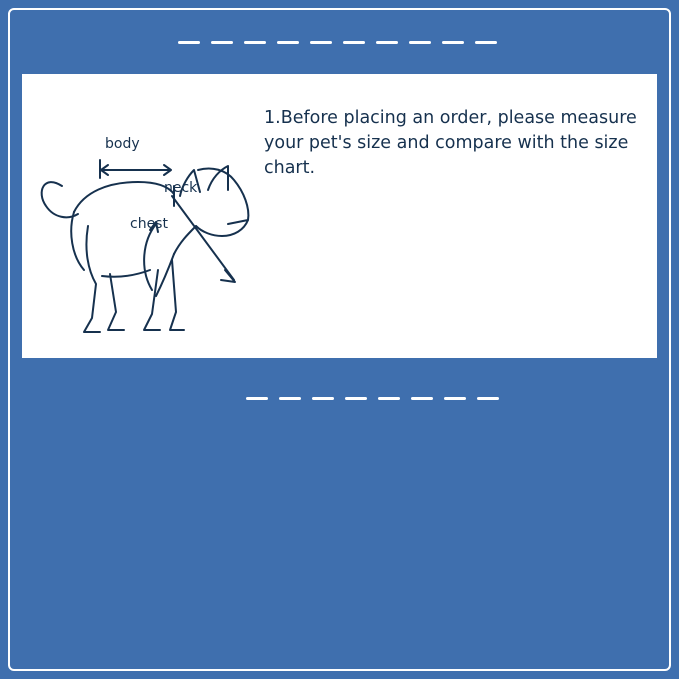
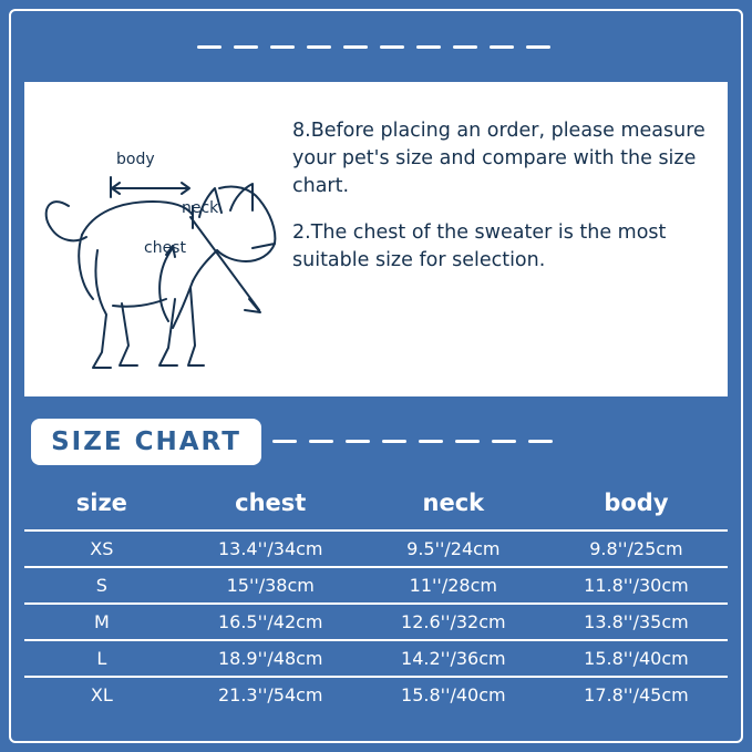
  body
  neck
  chest
- 1.Before placing an order, please measure your pet's size and compare with the size chart.
+ 8.Before placing an order, please measure your pet's size and compare with the size chart.
+ 2.The chest of the sweater is the most suitable size for selection.
+ SIZE CHART
+ size	chest	neck	body
+ XS	13.4''/34cm	9.5''/24cm	9.8''/25cm
+ S	15''/38cm	11''/28cm	11.8''/30cm
+ M	16.5''/42cm	12.6''/32cm	13.8''/35cm
+ L	18.9''/48cm	14.2''/36cm	15.8''/40cm
+ XL	21.3''/54cm	15.8''/40cm	17.8''/45cm
